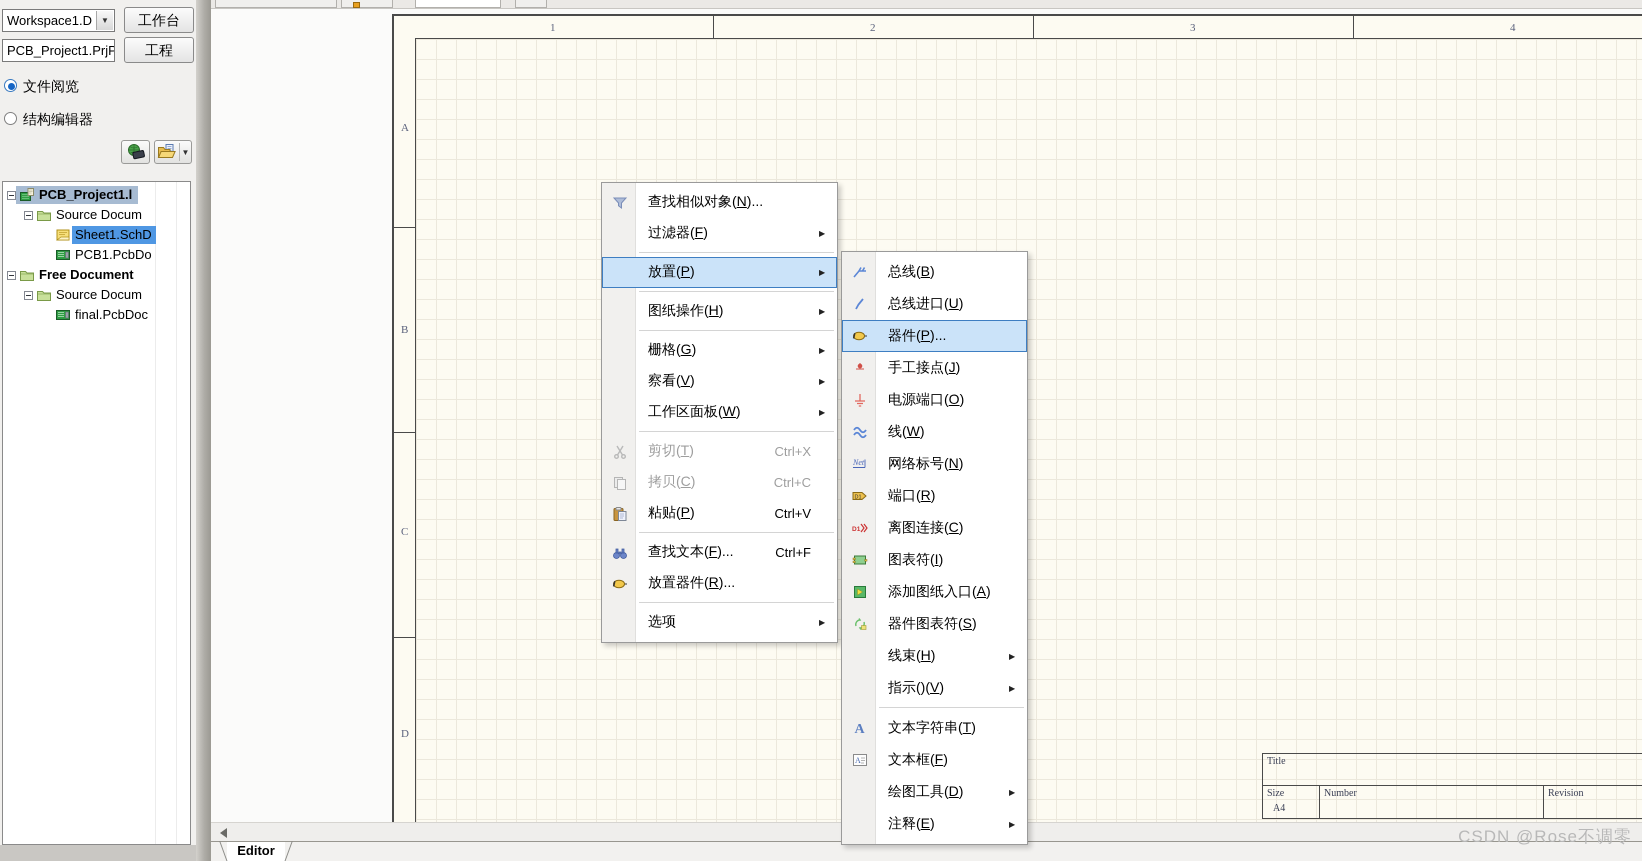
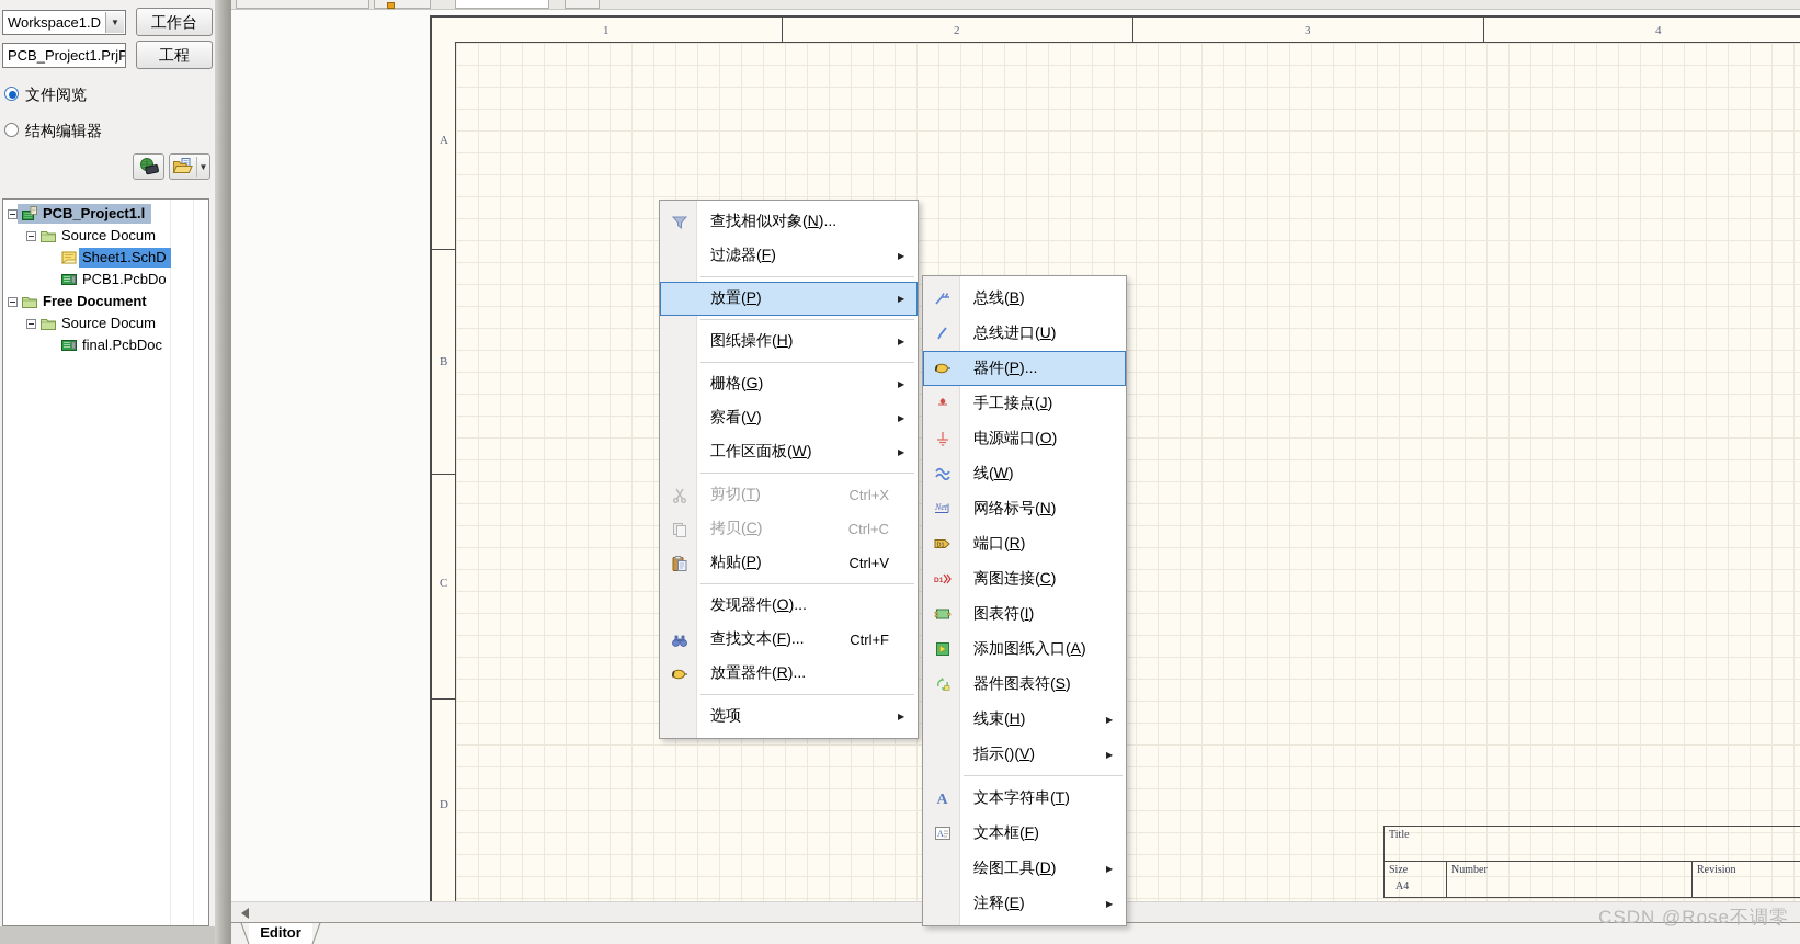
  Workspace1.D
  ▼
  工作台
  PCB_Project1.PrjP
  工程
  文件阅览
  结构编辑器
  ▼
  PCB_Project1.l
  Source Docum
  Sheet1.SchD
  PCB1.PcbDo
  Free Document
  Source Docum
  final.PcbDoc
  1
  2
  3
  4
  A
  B
  C
  D
  Title
  Size
  A4
  Number
  Revision
  Editor
  CSDN @Rose不调零
  查找相似对象(N)...
  过滤器(F)
  ▶
  放置(P)
  ▶
  图纸操作(H)
  ▶
  栅格(G)
  ▶
  察看(V)
  ▶
  工作区面板(W)
  ▶
  剪切(T)
  Ctrl+X
  拷贝(C)
  Ctrl+C
  粘贴(P)
  Ctrl+V
+ 发现器件(O)...
  查找文本(F)...
  Ctrl+F
  放置器件(R)...
  选项
  ▶
  总线(B)
  总线进口(U)
  器件(P)...
  手工接点(J)
  电源端口(O)
  线(W)
  Net
  网络标号(N)
  端口(R)
  离图连接(C)
  图表符(I)
  添加图纸入口(A)
  器件图表符(S)
  线束(H)
  ▶
  指示()(V)
  ▶
  A
  文本字符串(T)
  A
  文本框(F)
  绘图工具(D)
  ▶
  注释(E)
  ▶
